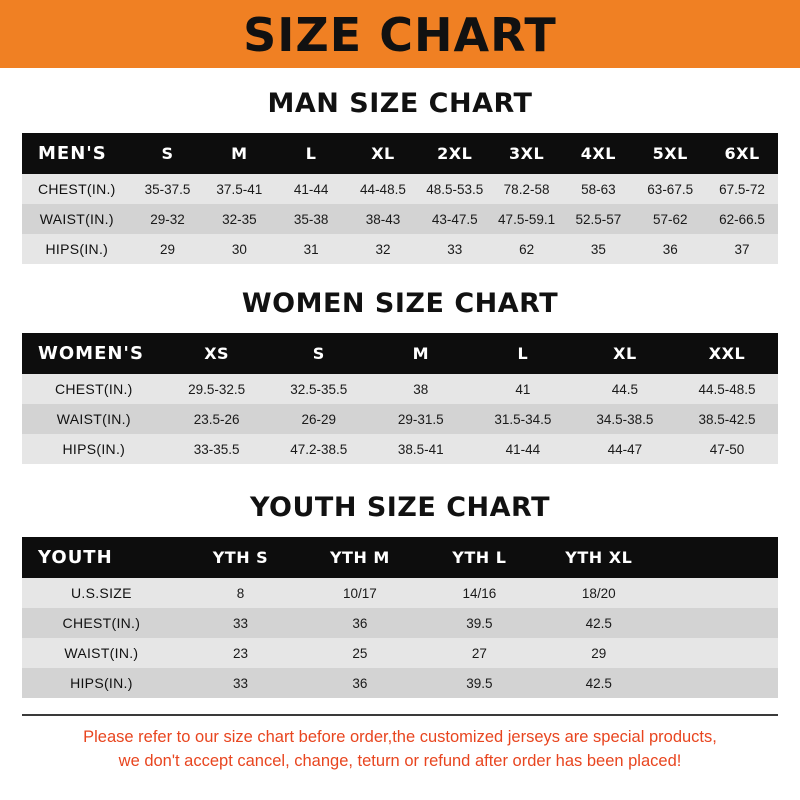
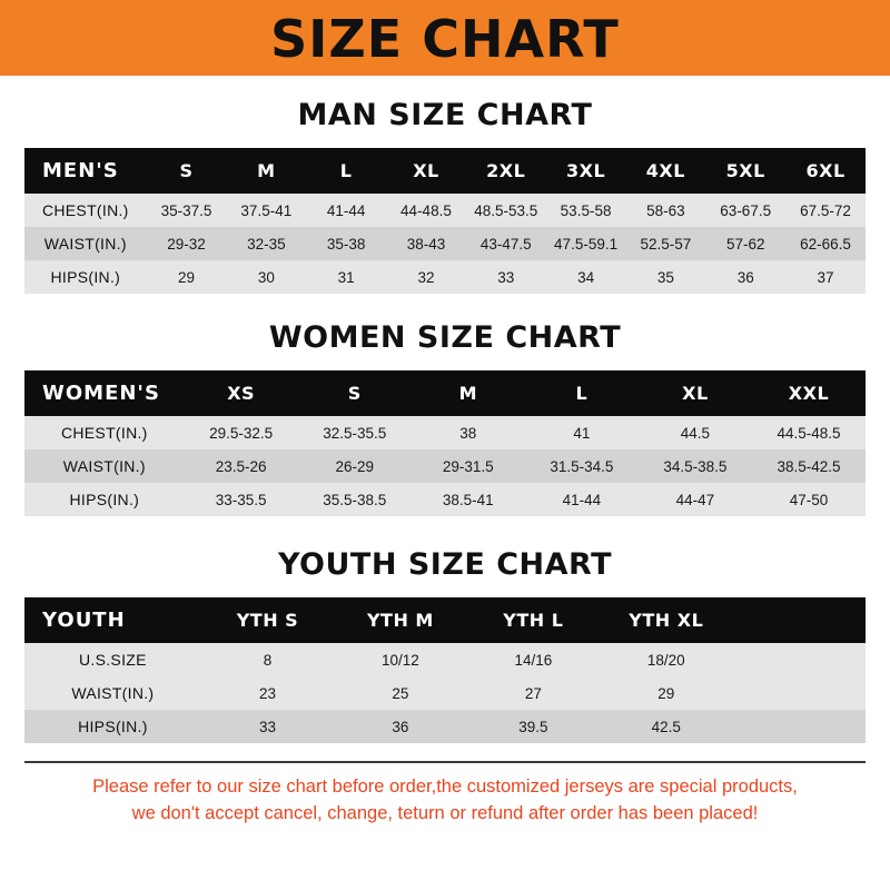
  SIZE CHART
  MAN SIZE CHART
  MEN'S	S	M	L	XL	2XL	3XL	4XL	5XL	6XL
- CHEST(IN.)	35-37.5	37.5-41	41-44	44-48.5	48.5-53.5	78.2-58	58-63	63-67.5	67.5-72
+ CHEST(IN.)	35-37.5	37.5-41	41-44	44-48.5	48.5-53.5	53.5-58	58-63	63-67.5	67.5-72
  WAIST(IN.)	29-32	32-35	35-38	38-43	43-47.5	47.5-59.1	52.5-57	57-62	62-66.5
- HIPS(IN.)	29	30	31	32	33	62	35	36	37
+ HIPS(IN.)	29	30	31	32	33	34	35	36	37
  WOMEN SIZE CHART
  WOMEN'S	XS	S	M	L	XL	XXL
  CHEST(IN.)	29.5-32.5	32.5-35.5	38	41	44.5	44.5-48.5
  WAIST(IN.)	23.5-26	26-29	29-31.5	31.5-34.5	34.5-38.5	38.5-42.5
- HIPS(IN.)	33-35.5	47.2-38.5	38.5-41	41-44	44-47	47-50
+ HIPS(IN.)	33-35.5	35.5-38.5	38.5-41	41-44	44-47	47-50
  YOUTH SIZE CHART
  YOUTH	YTH S	YTH M	YTH L	YTH XL
- U.S.SIZE	8	10/17	14/16	18/20
+ U.S.SIZE	8	10/12	14/16	18/20
- CHEST(IN.)	33	36	39.5	42.5
  WAIST(IN.)	23	25	27	29
  HIPS(IN.)	33	36	39.5	42.5
  Please refer to our size chart before order,the customized jerseys are special products,
  we don't accept cancel, change, teturn or refund after order has been placed!
